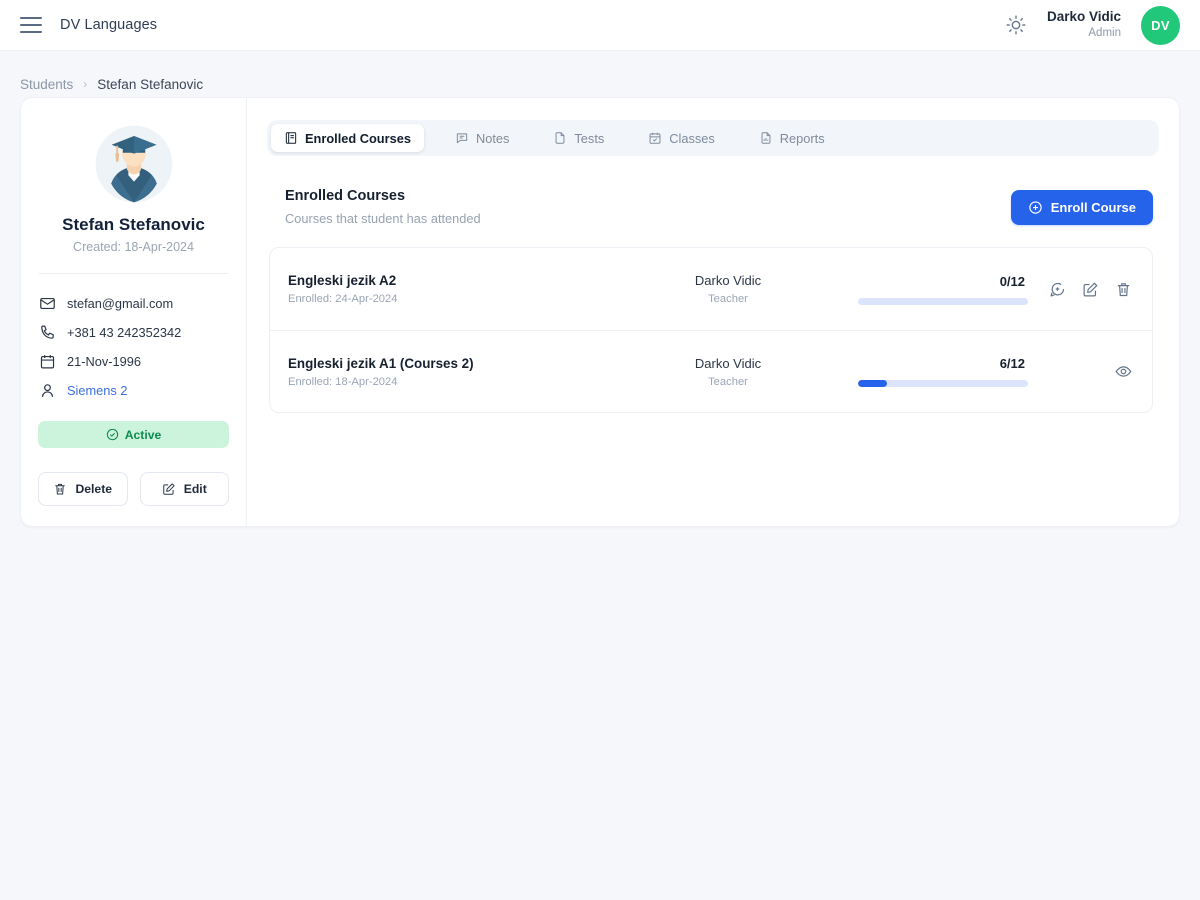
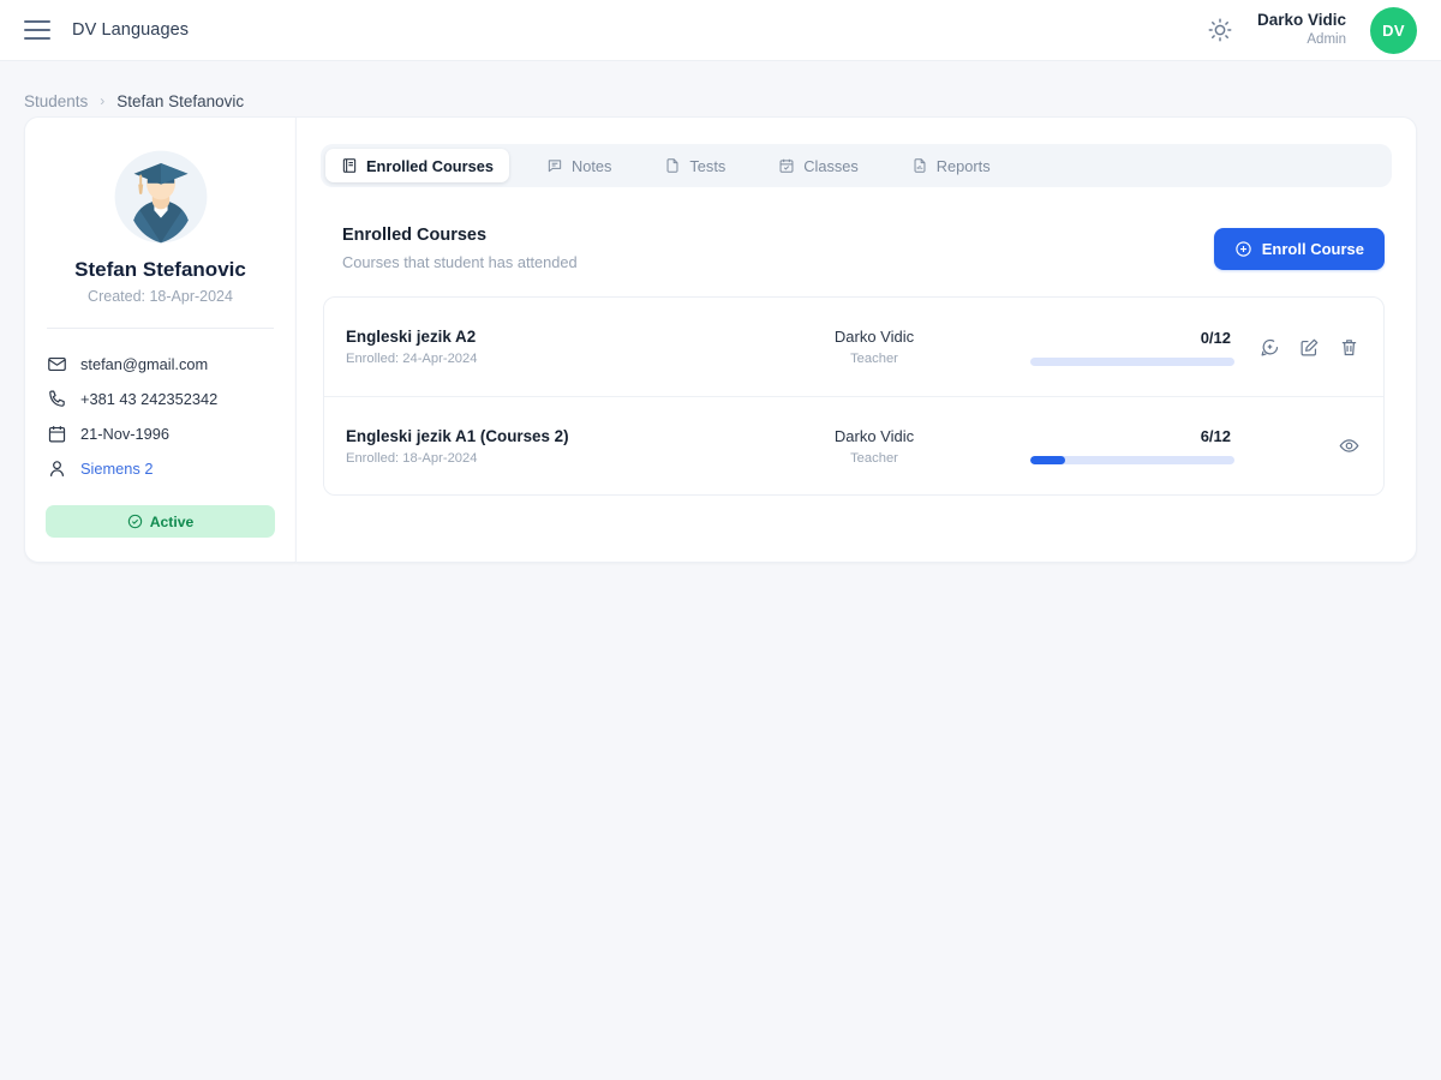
  DV Languages
  Darko Vidic
  Admin
  DV
  Students
  ›
  Stefan Stefanovic
  Stefan Stefanovic
  Created: 18-Apr-2024
  stefan@gmail.com
  +381 43 242352342
  21-Nov-1996
  Siemens 2
  Active
- Delete
- Edit
  Enrolled Courses
  Notes
  Tests
  Classes
  Reports
  Enrolled Courses
  Courses that student has attended
  Enroll Course
  Engleski jezik A2
  Enrolled: 24-Apr-2024
  Darko Vidic
  Teacher
  0/12
  Engleski jezik A1 (Courses 2)
  Enrolled: 18-Apr-2024
  Darko Vidic
  Teacher
  6/12
